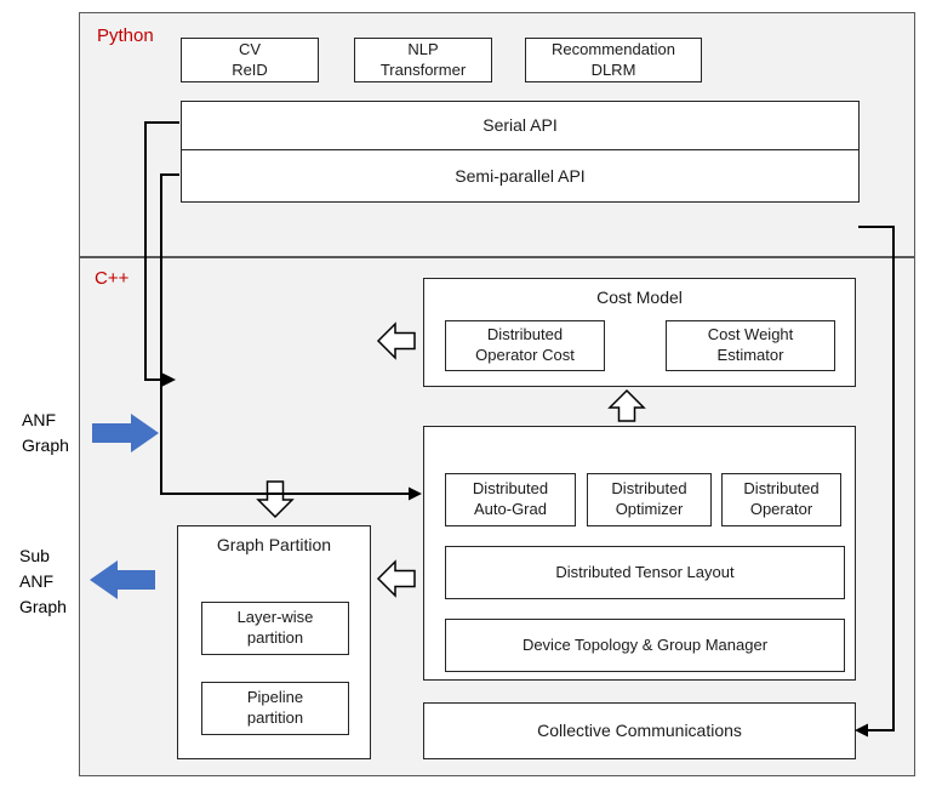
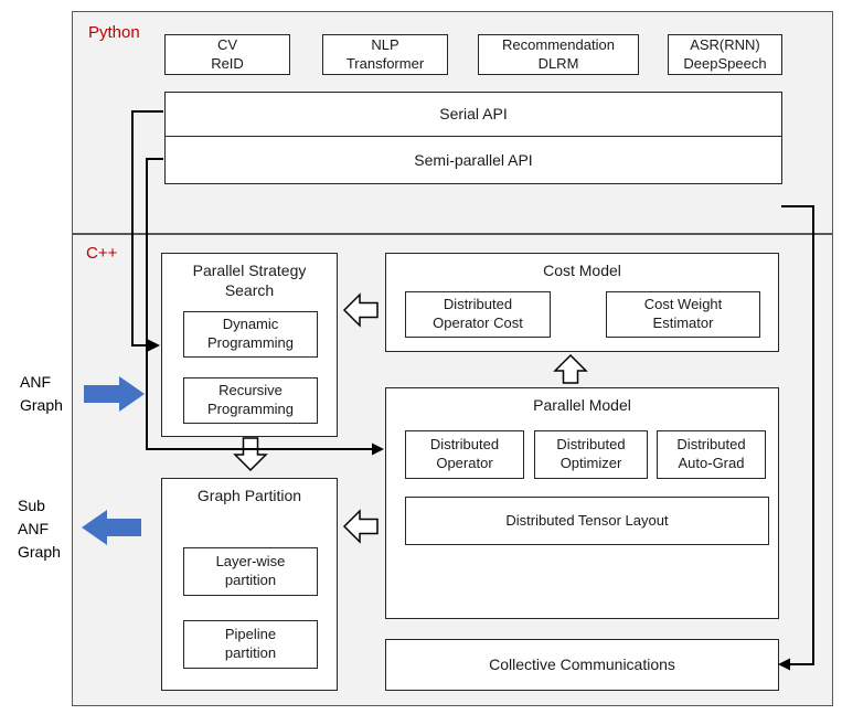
  Python
  CV
  ReID
  NLP
  Transformer
  Recommendation
  DLRM
+ ASR(RNN)
+ DeepSpeech
  Serial API
  Semi-parallel API
  C++
+ Parallel Strategy Search
+ Dynamic Programming
+ Recursive Programming
  Cost Model
  Distributed Operator Cost
  Cost Weight Estimator
+ Parallel Model
- Distributed Auto-Grad
+ Distributed Operator
  Distributed Optimizer
- Distributed Operator
+ Distributed Auto-Grad
  Distributed Tensor Layout
- Device Topology & Group Manager
  Graph Partition
  Layer-wise partition
  Pipeline partition
  Collective Communications
  ANF
  Graph
  Sub
  ANF
  Graph
